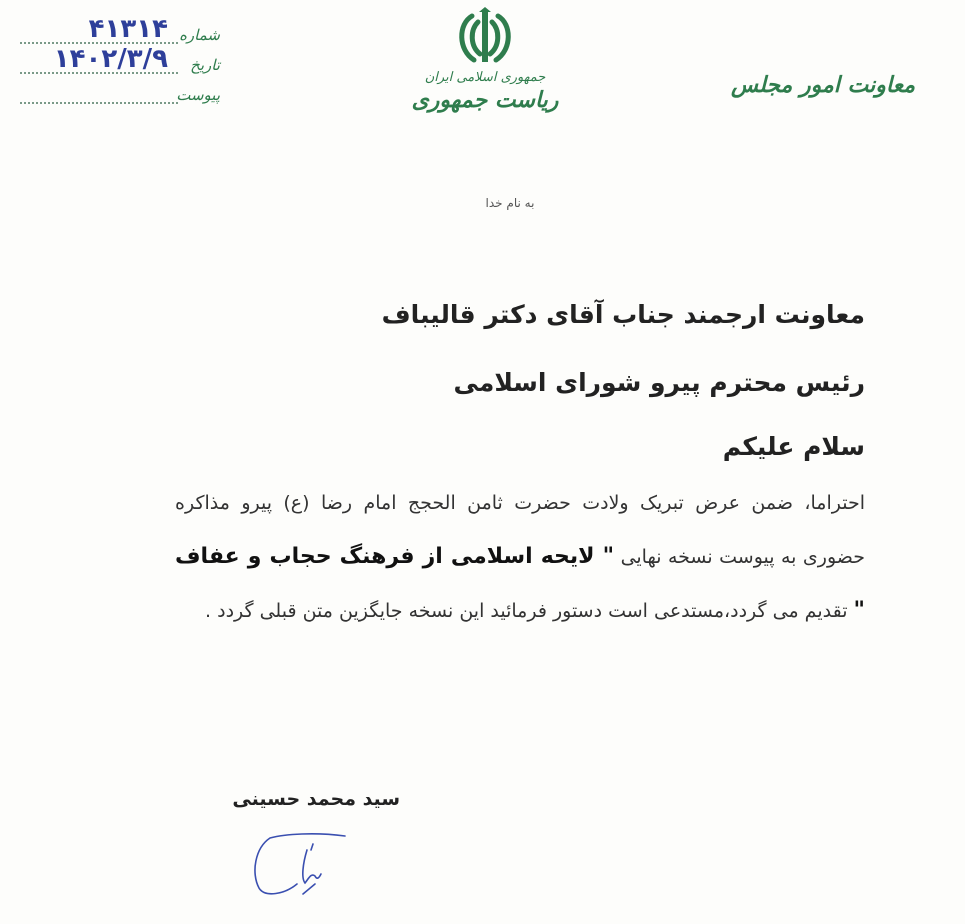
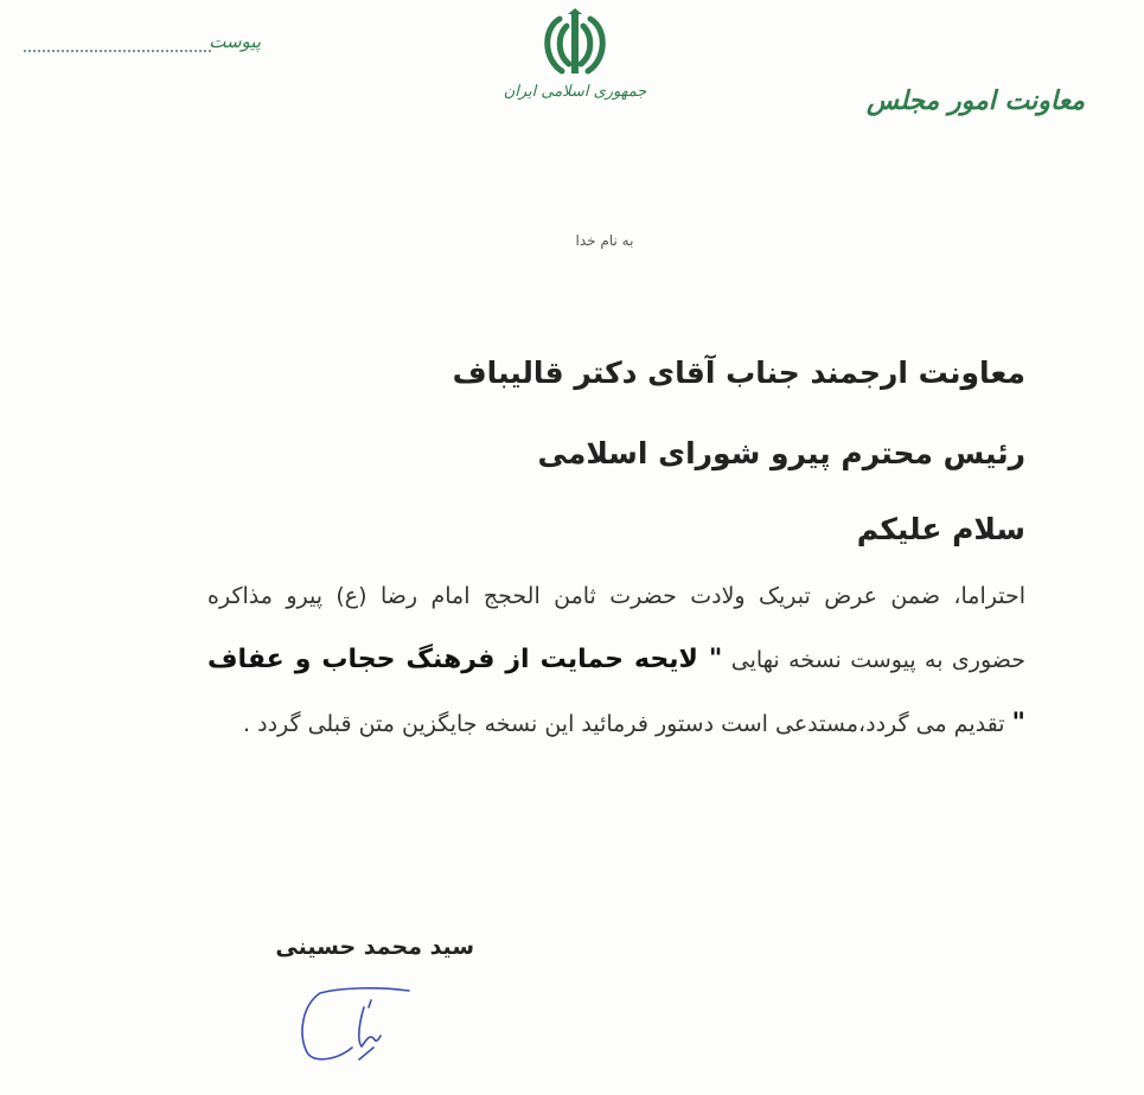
- شماره
- ۴۱۳۱۴
- تاریخ
- ۱۴۰۲/۳/۹
  پیوست
  جمهوری اسلامی ایران
- ریاست جمهوری
  معاونت امور مجلس
  به نام خدا
  معاونت ارجمند جناب آقای دکتر قالیباف
  رئیس محترم پیرو شورای اسلامی
  سلام علیکم
- احتراما، ضمن عرض تبریک ولادت حضرت ثامن الحجج امام رضا (ع) پیرو مذاکره حضوری به پیوست نسخه نهایی " لایحه اسلامی از فرهنگ حجاب و عفاف " تقدیم می گردد،مستدعی است دستور فرمائید این نسخه جایگزین متن قبلی گردد .
+ احتراما، ضمن عرض تبریک ولادت حضرت ثامن الحجج امام رضا (ع) پیرو مذاکره حضوری به پیوست نسخه نهایی " لایحه حمایت از فرهنگ حجاب و عفاف " تقدیم می گردد،مستدعی است دستور فرمائید این نسخه جایگزین متن قبلی گردد .
  سید محمد حسینی
